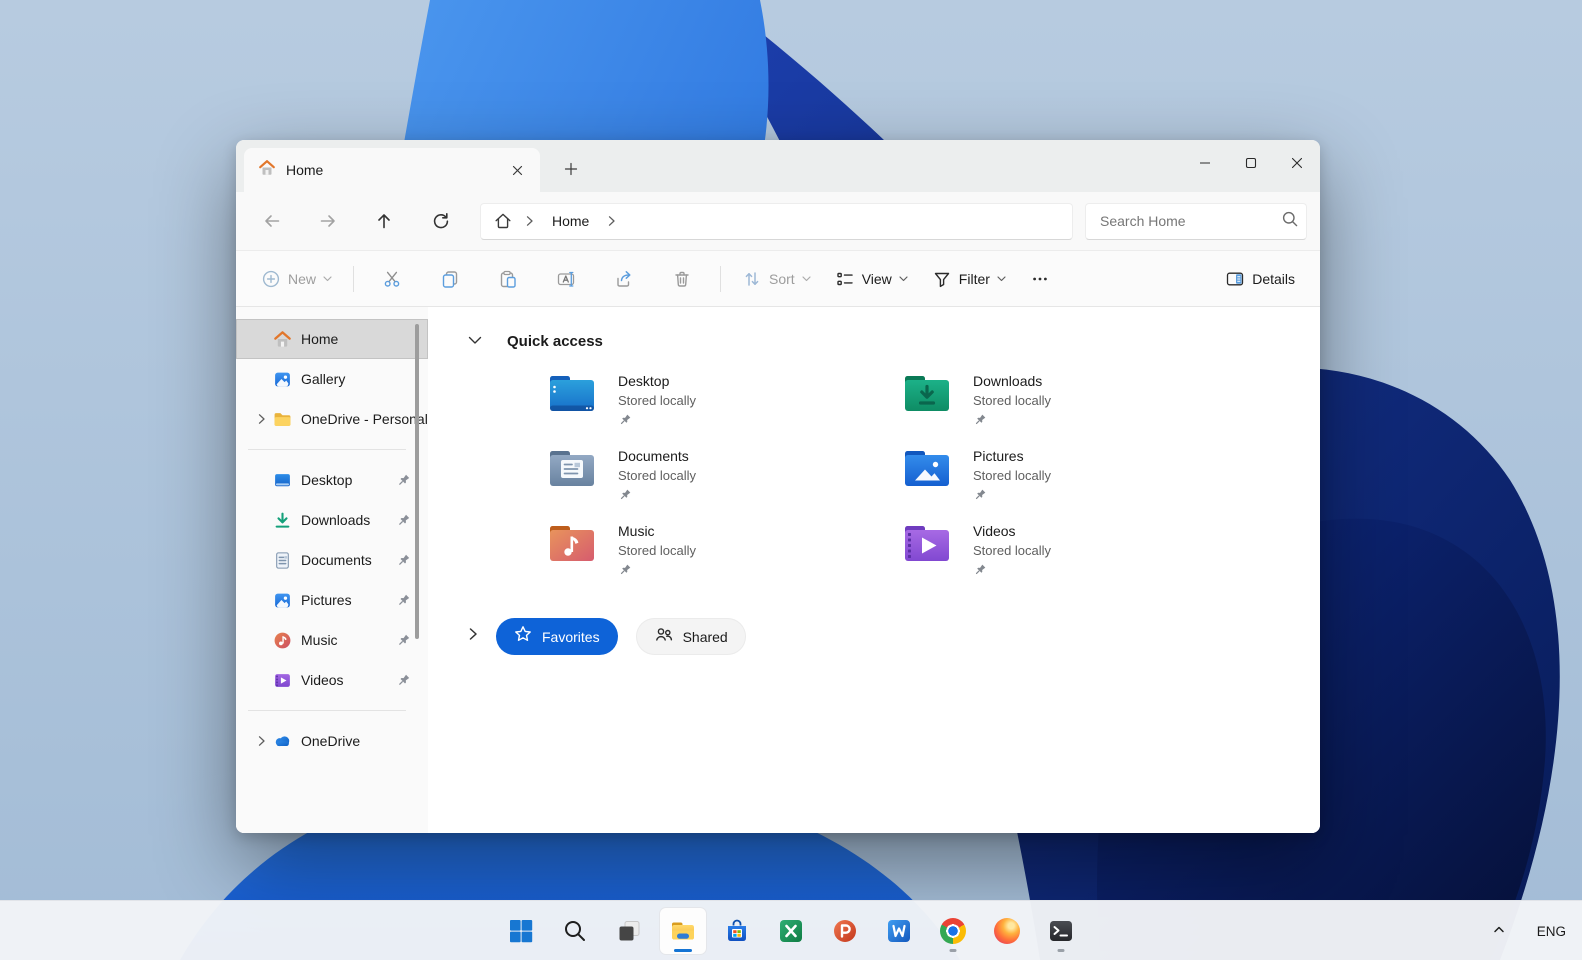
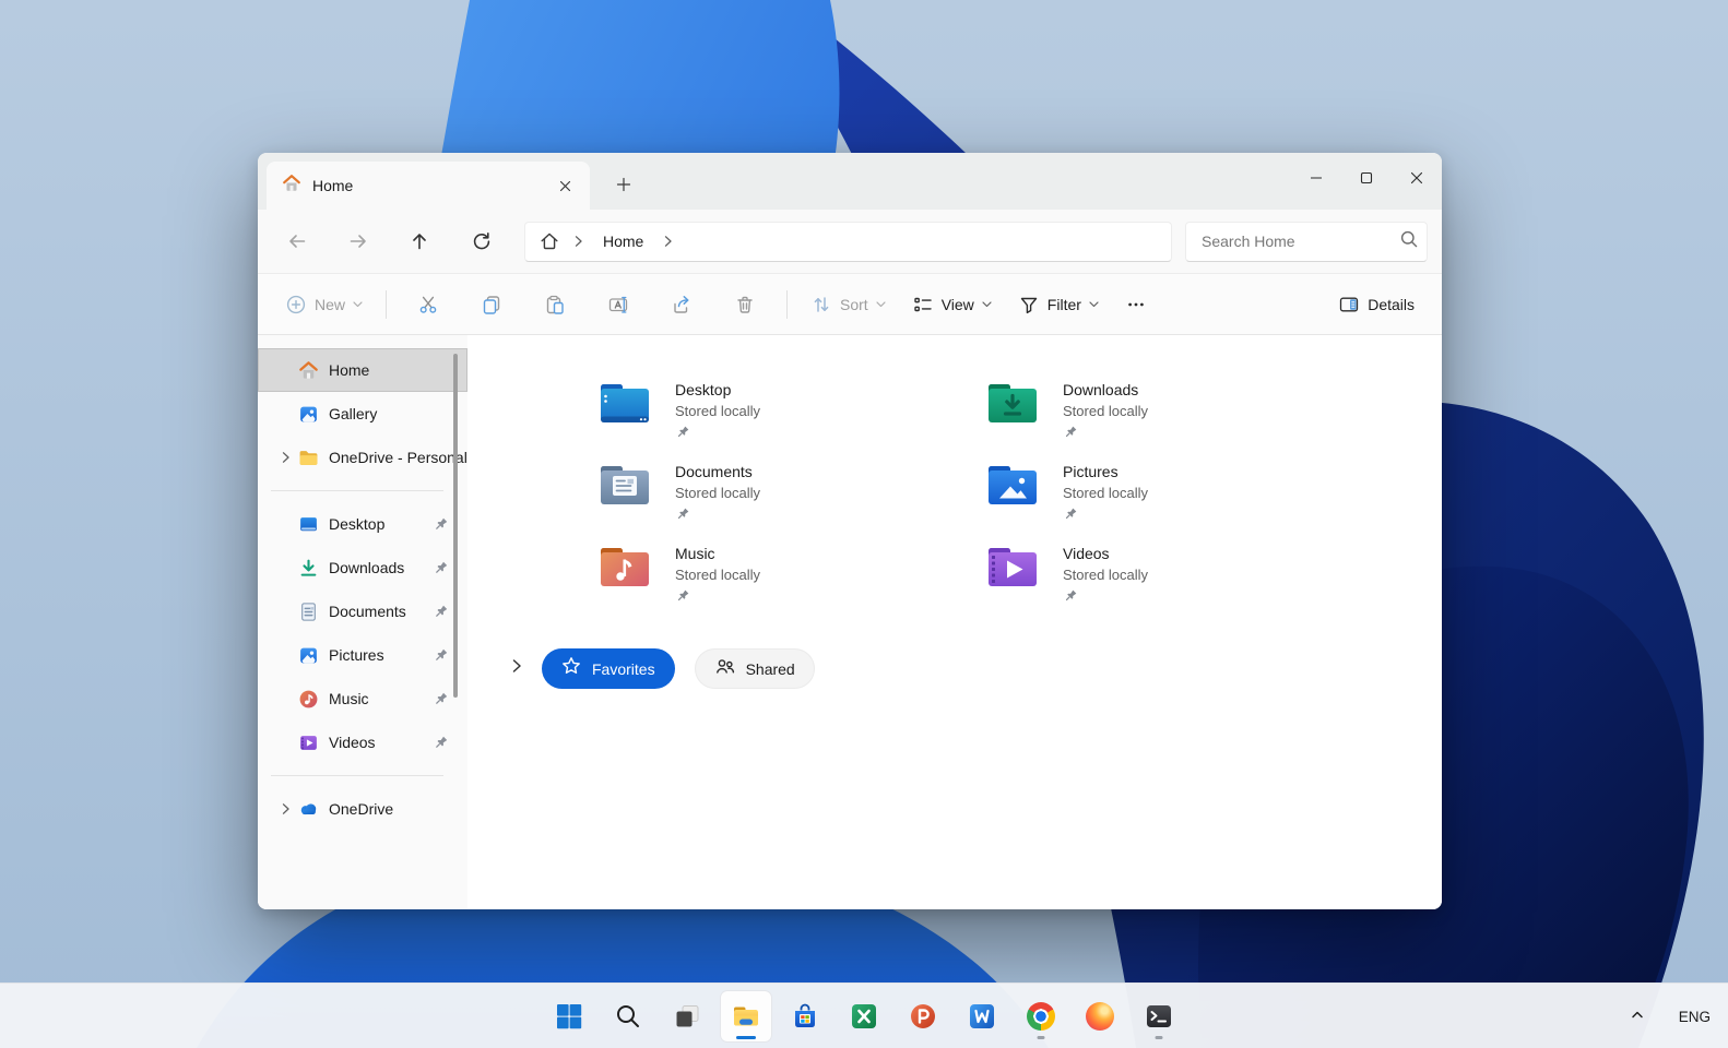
  Home
  Home
  Search Home
  New
  Sort
  View
  Filter
  Details
  Home
  Gallery
  OneDrive - Personal
  Desktop
  Downloads
  Documents
  Pictures
  Music
  Videos
  OneDrive
- Quick access
  Desktop
  Stored locally
  Downloads
  Stored locally
  Documents
  Stored locally
  Pictures
  Stored locally
  Music
  Stored locally
  Videos
  Stored locally
  Favorites
  Shared
  ENG
